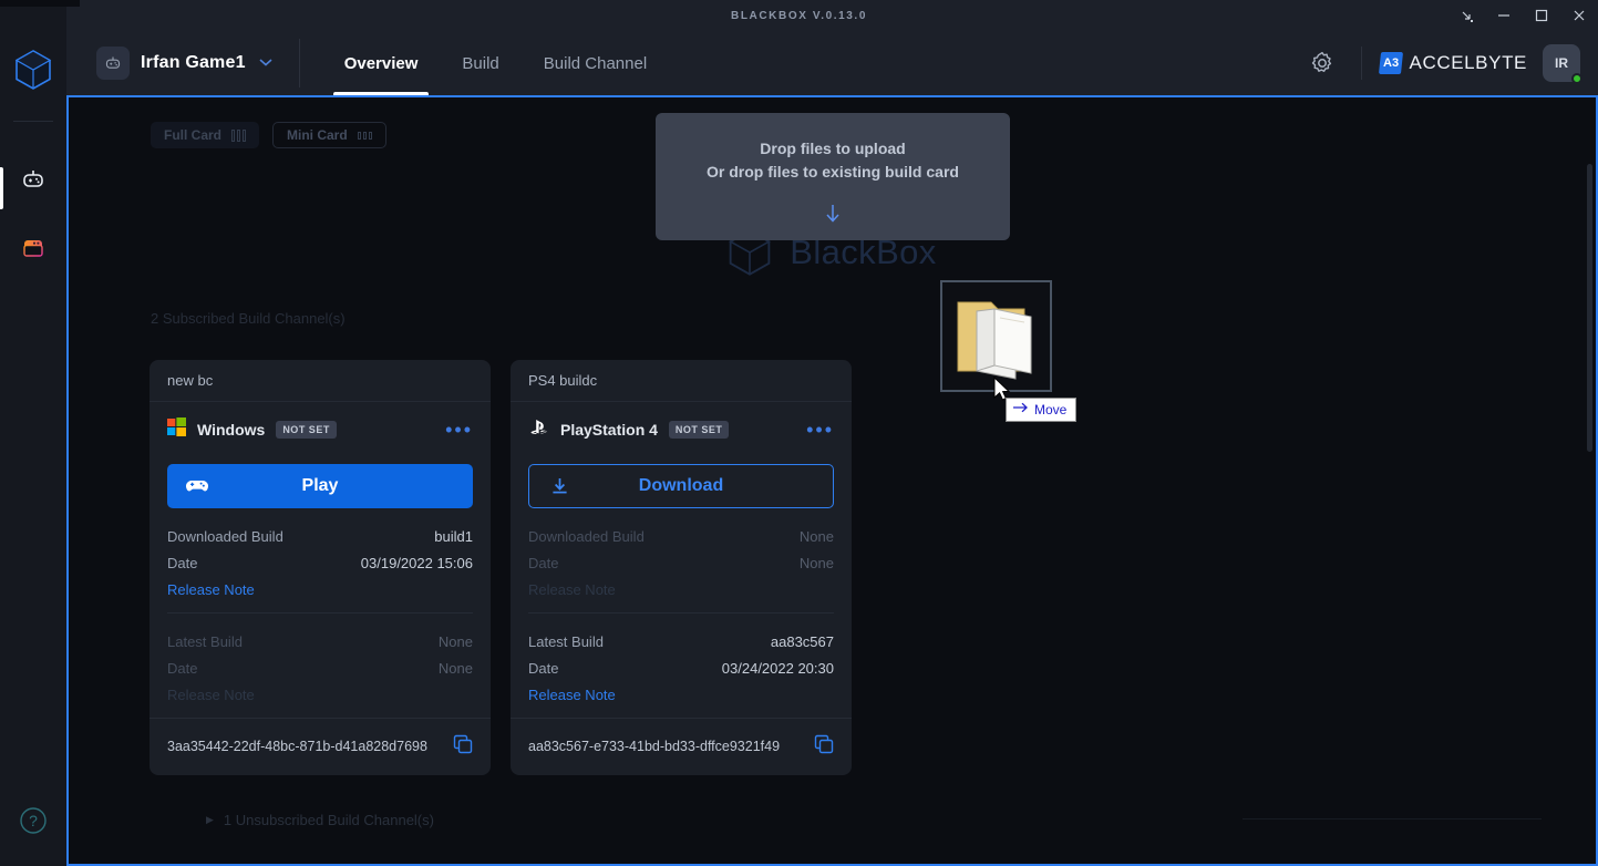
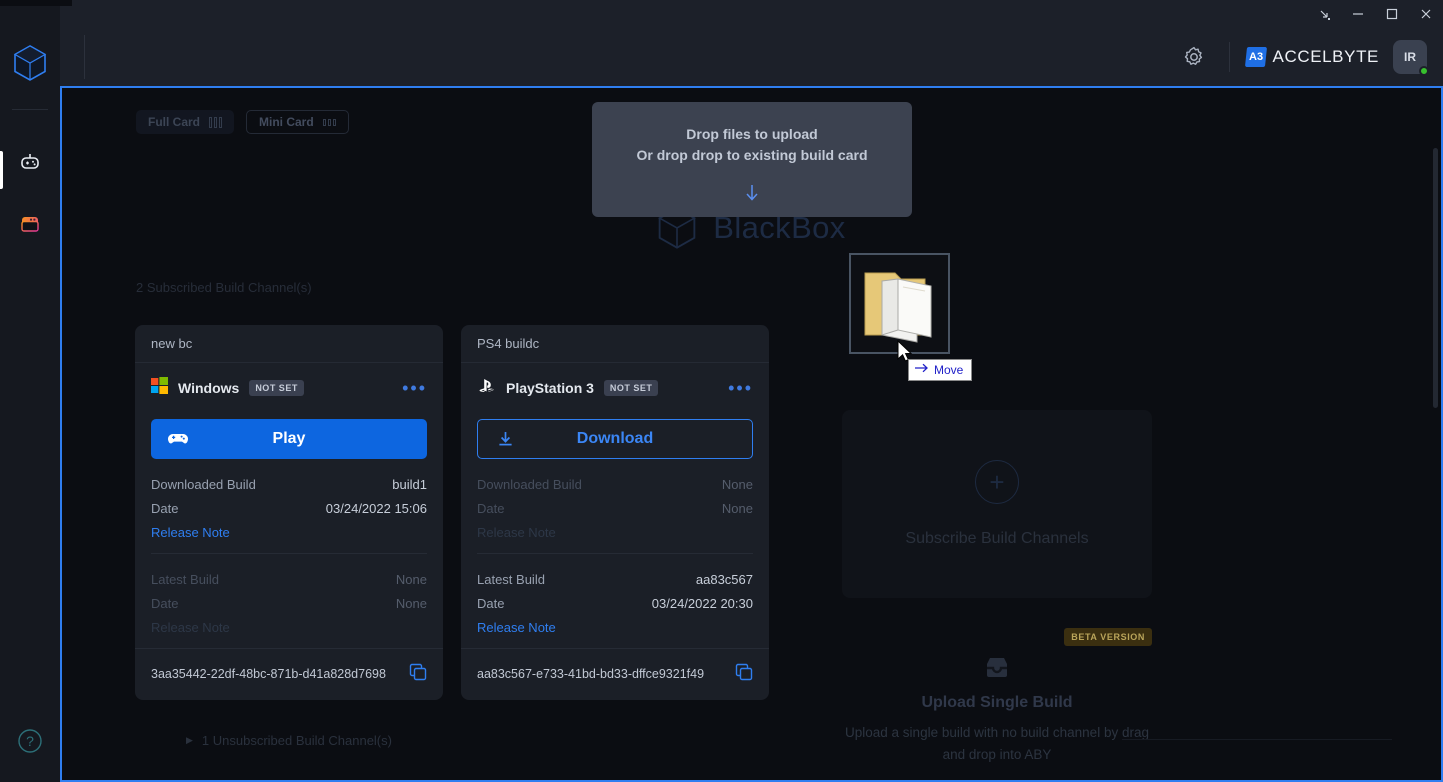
- BLACKBOX V.0.13.0
  ?
- Irfan Game1
- Overview
- Build
- Build Channel
  ACCELBYTE
  IR
  BlackBox
  Full Card
  Mini Card
  Drop files to upload
- Or drop files to existing build card
+ Or drop drop to existing build card
  2 Subscribed Build Channel(s)
  new bc
  Windows
  NOT SET
  •••
  Play
  Downloaded Build
  build1
  Date
- 03/19/2022 15:06
+ 03/24/2022 15:06
  Release Note
  Latest Build
  None
  Date
  None
  Release Note
  3aa35442-22df-48bc-871b-d41a828d7698
  PS4 buildc
- PlayStation 4
+ PlayStation 3
  NOT SET
  •••
  Download
  Downloaded Build
  None
  Date
  None
  Release Note
  Latest Build
  aa83c567
  Date
  03/24/2022 20:30
  Release Note
  aa83c567-e733-41bd-bd33-dffce9321f49
+ +
+ Subscribe Build Channels
+ BETA VERSION
+ Upload Single Build
+ Upload a single build with no build channel by drag and drop into ABY
  ▶
  1 Unsubscribed Build Channel(s)
  Move
